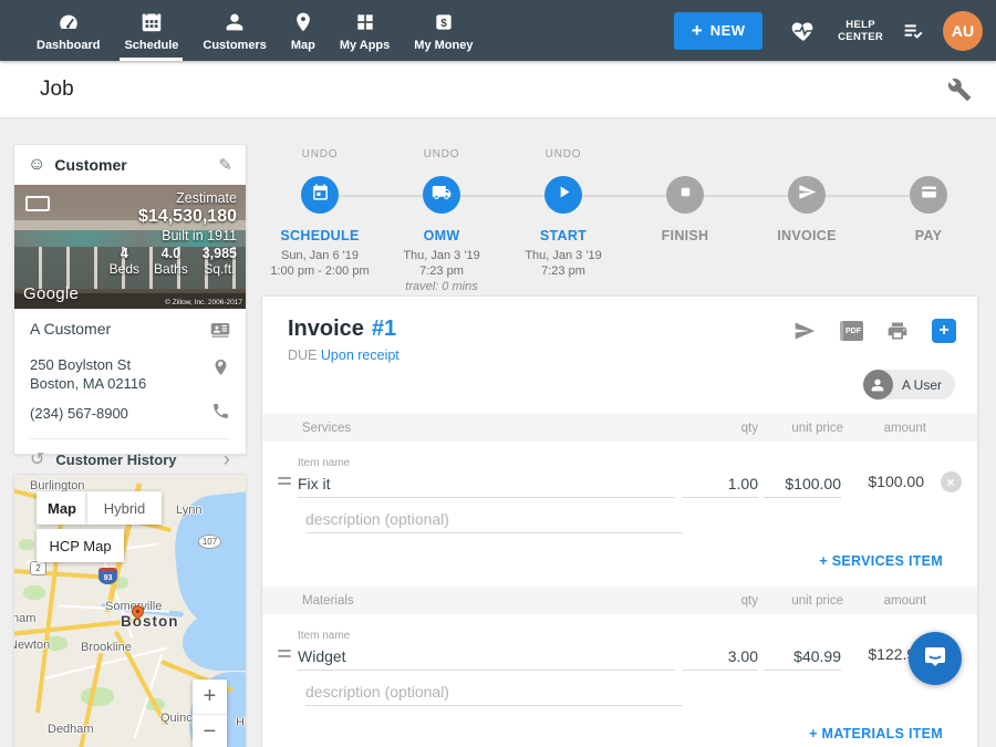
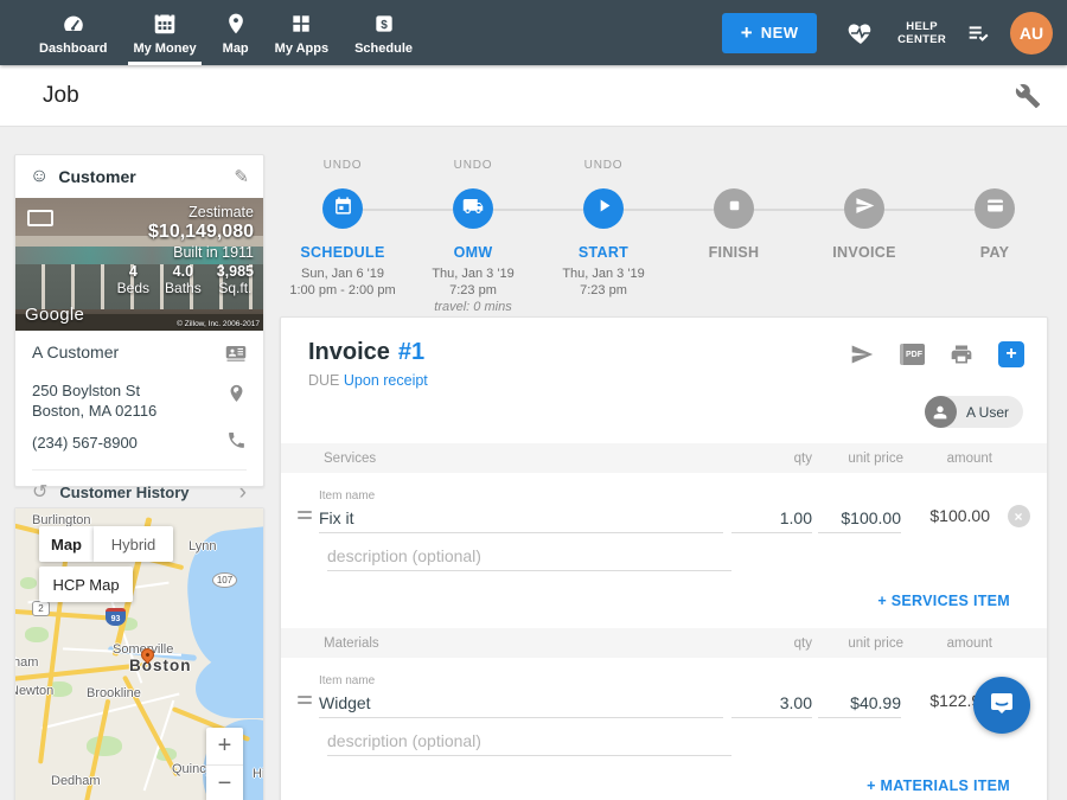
  Dashboard
- Schedule
+ My Money
- Customers
  Map
  My Apps
  $
- My Money
+ Schedule
  +
  NEW
  HELP
  CENTER
  AU
  Job
  ☺
  Customer
  ✎
  Zestimate
- $14,530,180
+ $10,149,080
  Built in 1911
  4
  Beds
  4.0
  Baths
  3,985
  Sq.ft.
  Google
  A Customer
  250 Boylston St
  Boston, MA 02116
  (234) 567-8900
  ↺
  Customer History
  ›
  Burlington
  Lynn
  Somville
  ham
  Boston
  ewton
  Brookline
  Quinc
  Dedham
  107
  2
  Map
  Hybrid
  HCP Map
  +
  −
  UNDO
  SCHEDULE
  Sun, Jan 6 '19
  1:00 pm - 2:00 pm
  UNDO
  OMW
  Thu, Jan 3 '19
  7:23 pm
  travel: 0 mins
  UNDO
  START
  Thu, Jan 3 '19
  7:23 pm
  FINISH
  INVOICE
  PAY
  Invoice
  #1
  DUE Upon receipt
  +
  A User
  Services
  qty
  unit price
  amount
  Item name
  Fix it
  1.00
  $100.00
  $100.00
  ×
  description (optional)
  + SERVICES ITEM
  Materials
  qty
  unit price
  amount
  Item name
  Widget
  3.00
  $40.99
  $122.
  description (optional)
  + MATERIALS ITEM
